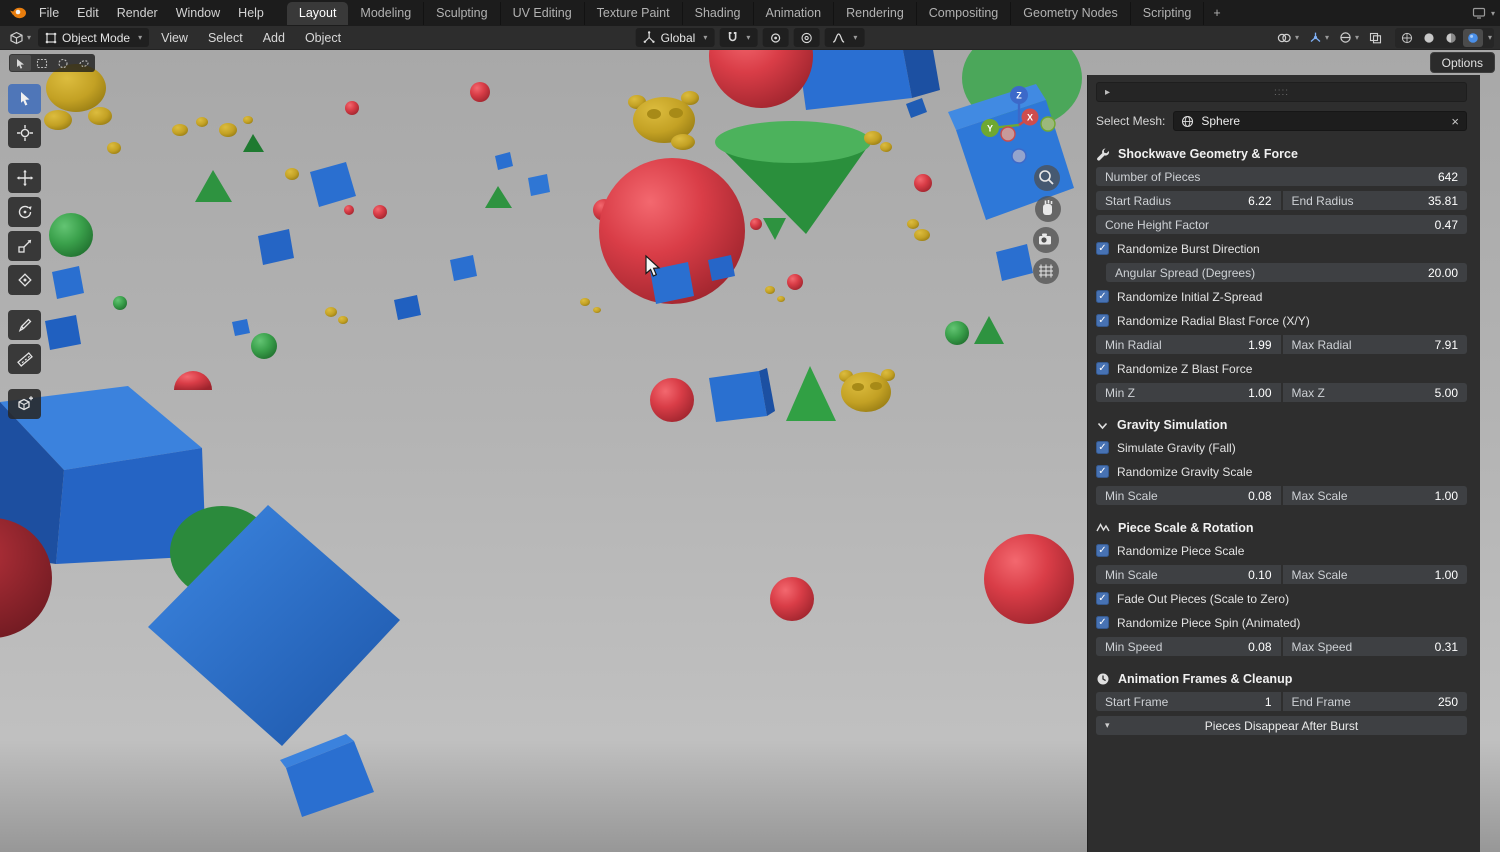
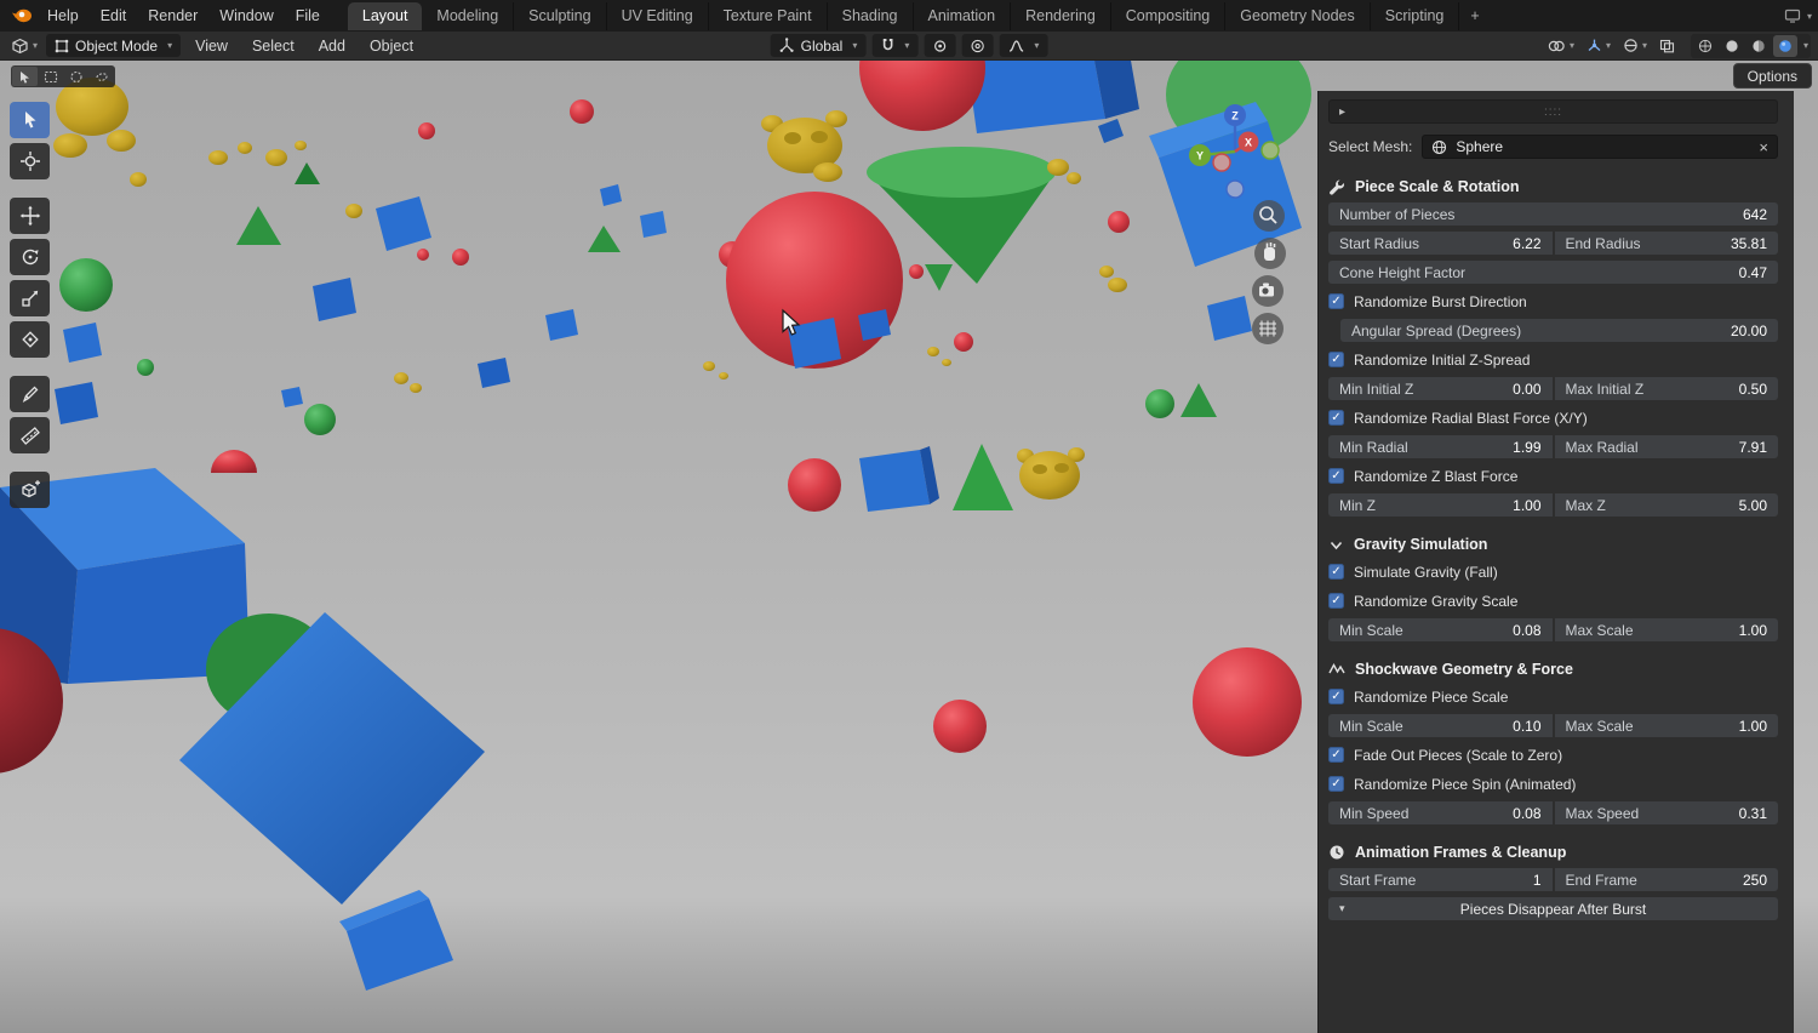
- File
+ Help
  Edit
  Render
  Window
- Help
+ File
  Layout
  Modeling
  Sculpting
  UV Editing
  Texture Paint
  Shading
  Animation
  Rendering
  Compositing
  Geometry Nodes
  Scripting
  +
  ▾
  ▾
  Object Mode
  ▾
  View
  Select
  Add
  Object
  Global
  ▾
  ▾
  ▾
  ▾
  ▾
  ▾
  ▾
  Z
  Y
  X
  Options
  ▸
  ::::
  Select Mesh:
  Sphere
  ×
- Shockwave Geometry & Force
+ Piece Scale & Rotation
  Number of Pieces
  642
  Start Radius
  6.22
  End Radius
  35.81
  Cone Height Factor
  0.47
  ✓
  Randomize Burst Direction
  Angular Spread (Degrees)
  20.00
  ✓
  Randomize Initial Z-Spread
+ Min Initial Z
+ 0.00
+ Max Initial Z
+ 0.50
  ✓
  Randomize Radial Blast Force (X/Y)
  Min Radial
  1.99
  Max Radial
  7.91
  ✓
  Randomize Z Blast Force
  Min Z
  1.00
  Max Z
  5.00
  Gravity Simulation
  ✓
  Simulate Gravity (Fall)
  ✓
  Randomize Gravity Scale
  Min Scale
  0.08
  Max Scale
  1.00
- Piece Scale & Rotation
+ Shockwave Geometry & Force
  ✓
  Randomize Piece Scale
  Min Scale
  0.10
  Max Scale
  1.00
  ✓
  Fade Out Pieces (Scale to Zero)
  ✓
  Randomize Piece Spin (Animated)
  Min Speed
  0.08
  Max Speed
  0.31
  Animation Frames & Cleanup
  Start Frame
  1
  End Frame
  250
  ▾
  Pieces Disappear After Burst
